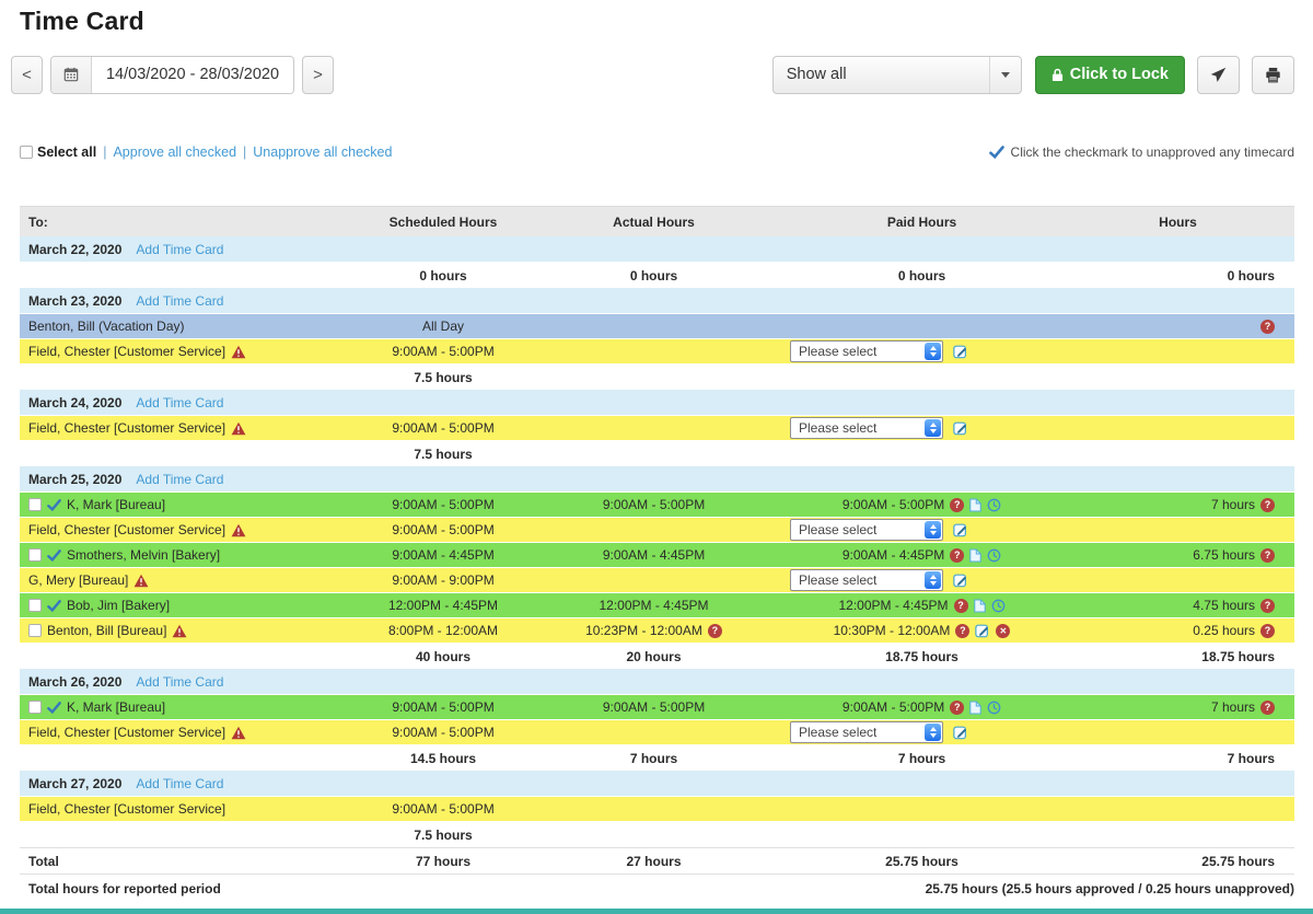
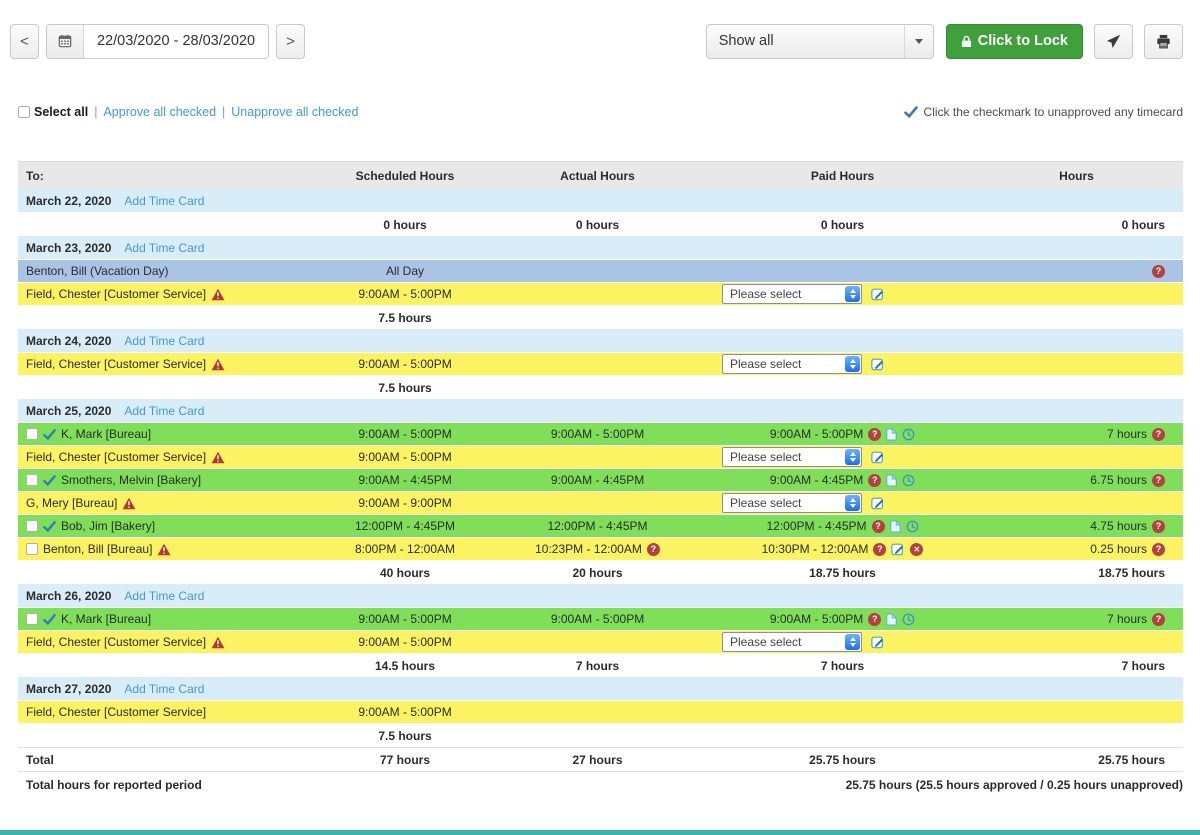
- Time Card
  <
- 14/03/2020 - 28/03/2020
+ 22/03/2020 - 28/03/2020
  >
  Show all
  Click to Lock
  Select all
  |
  Approve all checked
  |
  Unapprove all checked
  Click the checkmark to unapproved any timecard
  To:
  Scheduled Hours
  Actual Hours
  Paid Hours
  Hours
  March 22, 2020
  Add Time Card
  0 hours
  0 hours
  0 hours
  0 hours
  March 23, 2020
  Add Time Card
  Benton, Bill (Vacation Day)
  All Day
  ?
  Field, Chester [Customer Service]
  9:00AM - 5:00PM
  Please select
  7.5 hours
  March 24, 2020
  Add Time Card
  Field, Chester [Customer Service]
  9:00AM - 5:00PM
  Please select
  7.5 hours
  March 25, 2020
  Add Time Card
  K, Mark [Bureau]
  9:00AM - 5:00PM
  9:00AM - 5:00PM
  9:00AM - 5:00PM
  ?
  7 hours
  ?
  Field, Chester [Customer Service]
  9:00AM - 5:00PM
  Please select
  Smothers, Melvin [Bakery]
  9:00AM - 4:45PM
  9:00AM - 4:45PM
  9:00AM - 4:45PM
  ?
  6.75 hours
  ?
  G, Mery [Bureau]
  9:00AM - 9:00PM
  Please select
  Bob, Jim [Bakery]
  12:00PM - 4:45PM
  12:00PM - 4:45PM
  12:00PM - 4:45PM
  ?
  4.75 hours
  ?
  Benton, Bill [Bureau]
  8:00PM - 12:00AM
  10:23PM - 12:00AM
  ?
  10:30PM - 12:00AM
  ?
  ✕
  0.25 hours
  ?
  40 hours
  20 hours
  18.75 hours
  18.75 hours
  March 26, 2020
  Add Time Card
  K, Mark [Bureau]
  9:00AM - 5:00PM
  9:00AM - 5:00PM
  9:00AM - 5:00PM
  ?
  7 hours
  ?
  Field, Chester [Customer Service]
  9:00AM - 5:00PM
  Please select
  14.5 hours
  7 hours
  7 hours
  7 hours
  March 27, 2020
  Add Time Card
  Field, Chester [Customer Service]
  9:00AM - 5:00PM
  7.5 hours
  Total
  77 hours
  27 hours
  25.75 hours
  25.75 hours
  Total hours for reported period
  25.75 hours (25.5 hours approved / 0.25 hours unapproved)
